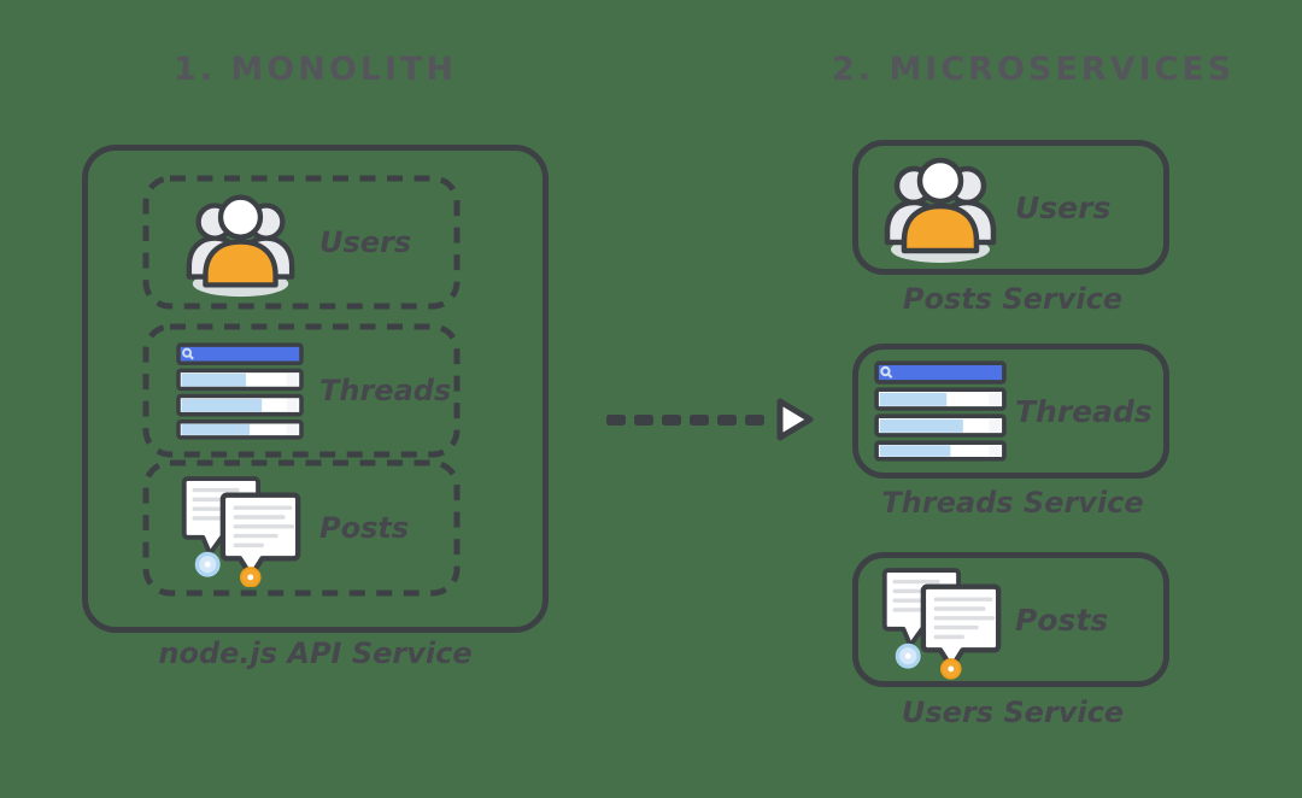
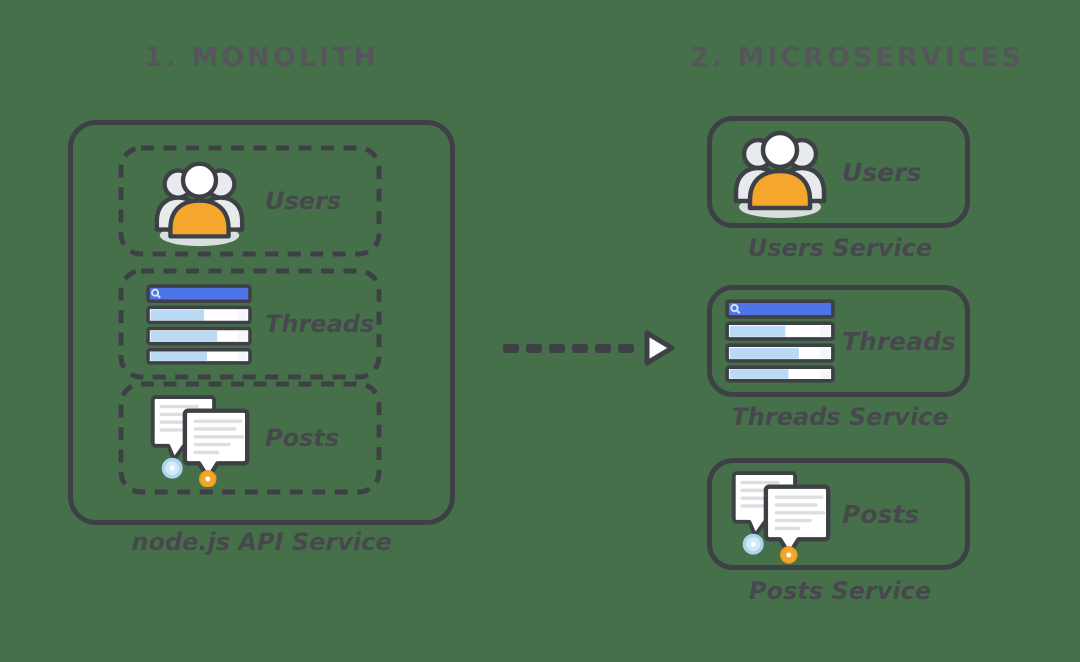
  1. MONOLITH
  2. MICROSERVICES
  Users
  Threads
  Posts
  node.js API Service
  Users
- Posts Service
+ Users Service
  Threads
  Threads Service
  Posts
- Users Service
+ Posts Service
